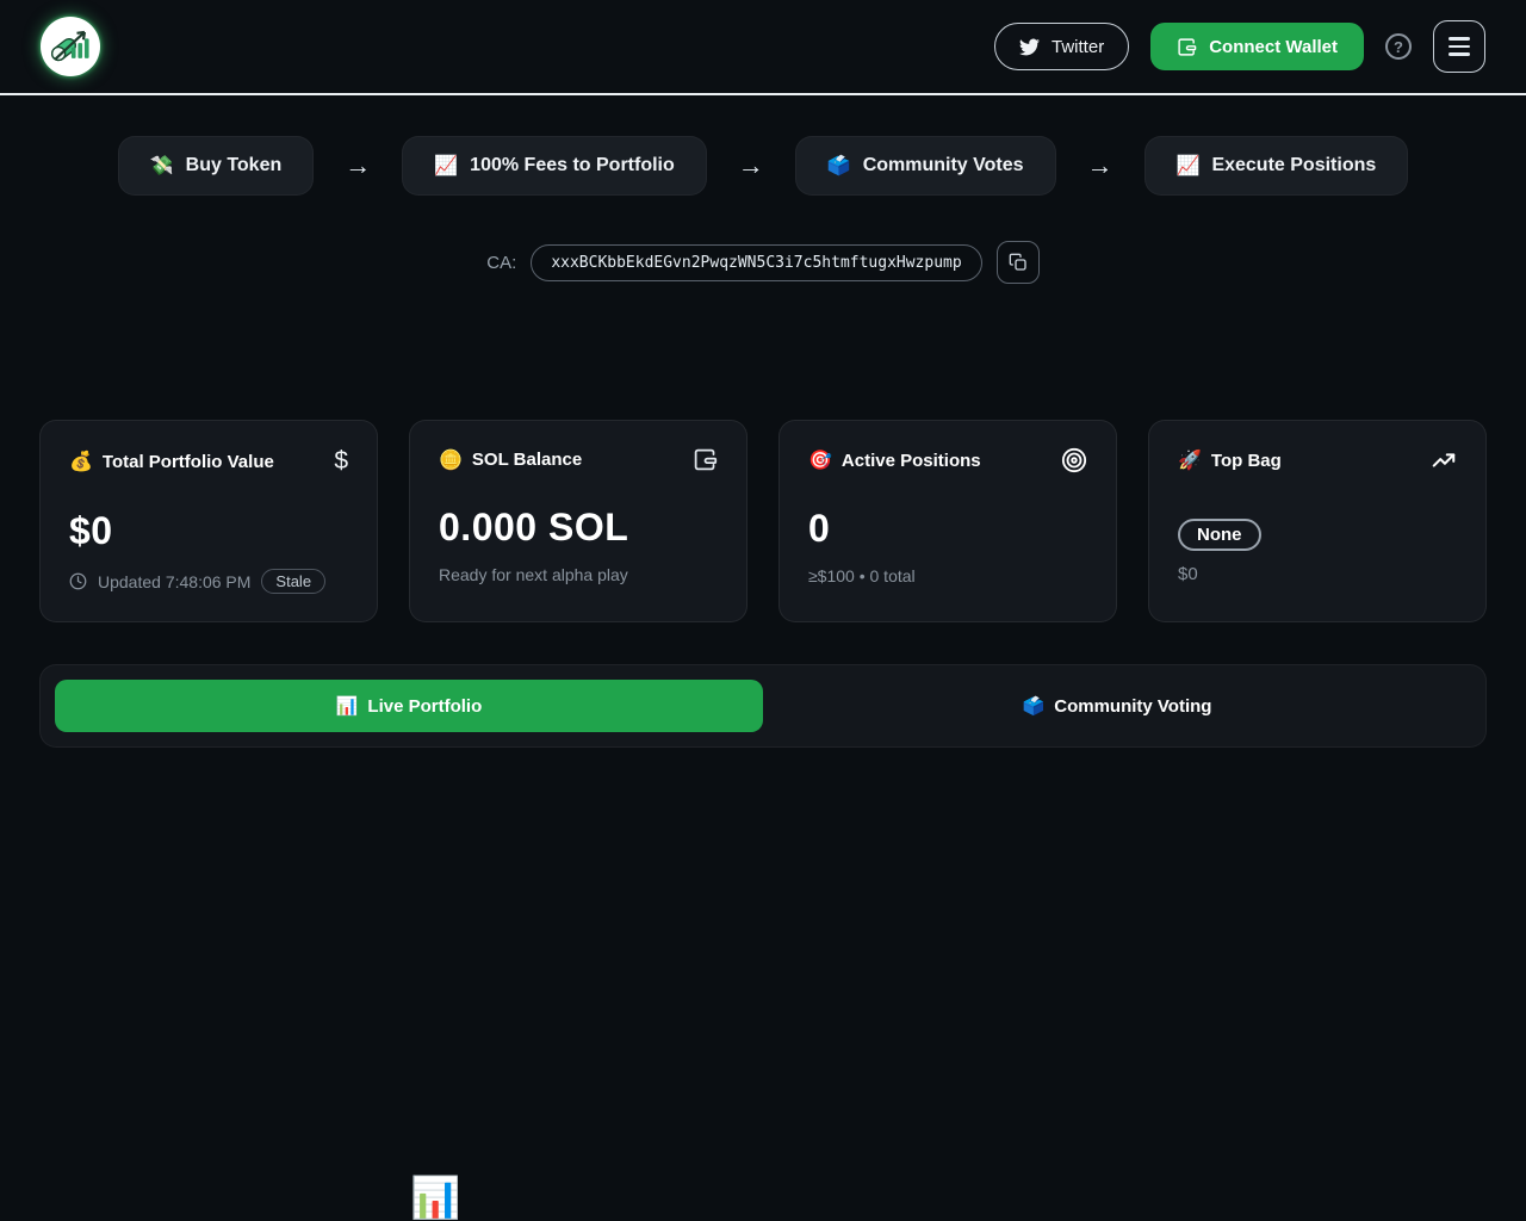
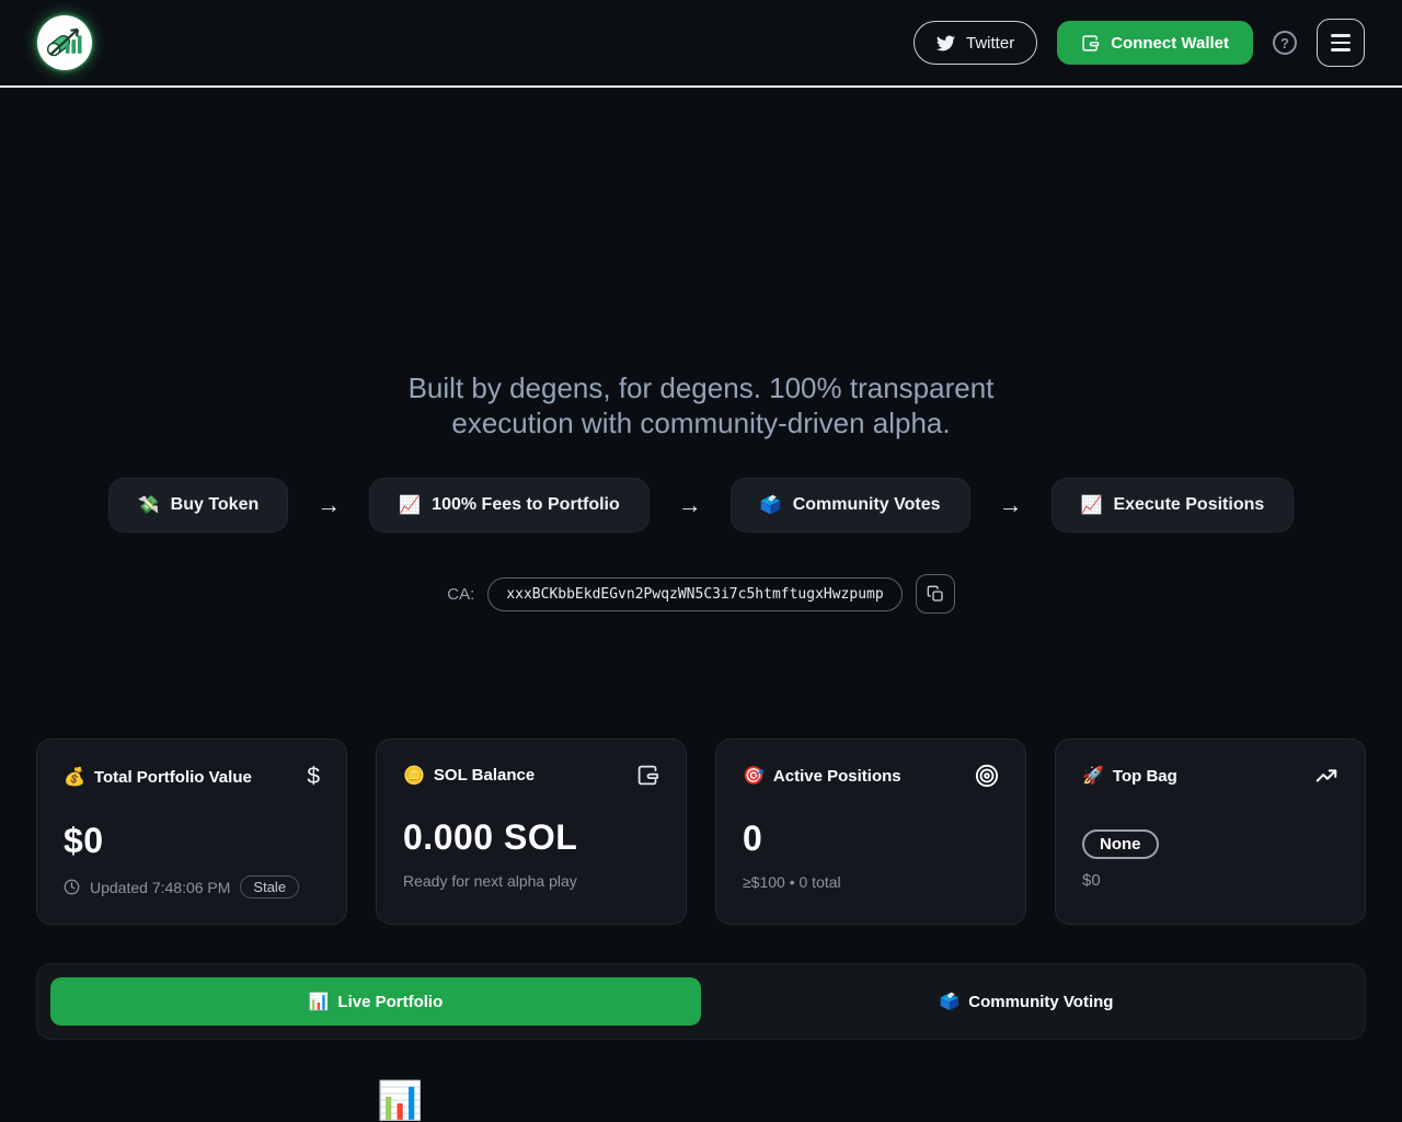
  Twitter
  Connect Wallet
  ?
+ Built by degens, for degens. 100% transparent
+ execution with community-driven alpha.
  💸
  Buy Token
  →
  📈
  100% Fees to Portfolio
  →
  🗳️
  Community Votes
  →
  📈
  Execute Positions
  CA:
  xxxBCKbbEkdEGvn2PwqzWN5C3i7c5htmftugxHwzpump
  💰
  Total Portfolio Value
  $
  $0
  Updated 7:48:06 PM
  Stale
  🪙
  SOL Balance
  0.000 SOL
  Ready for next alpha play
  🎯
  Active Positions
  0
  ≥$100 • 0 total
  🚀
  Top Bag
  None
  $0
  📊
  Live Portfolio
  🗳️
  Community Voting
  📊
